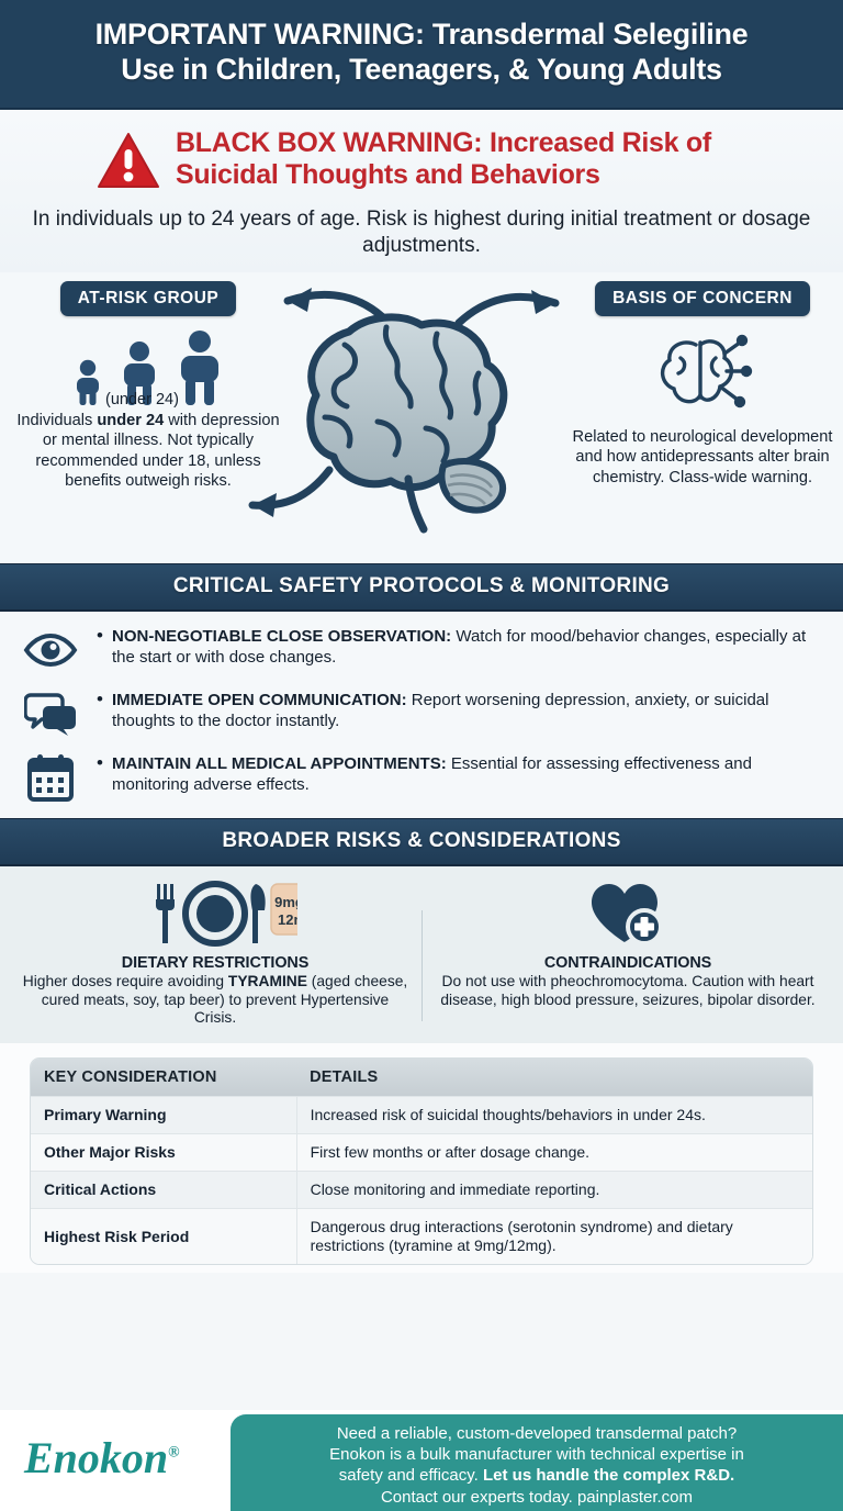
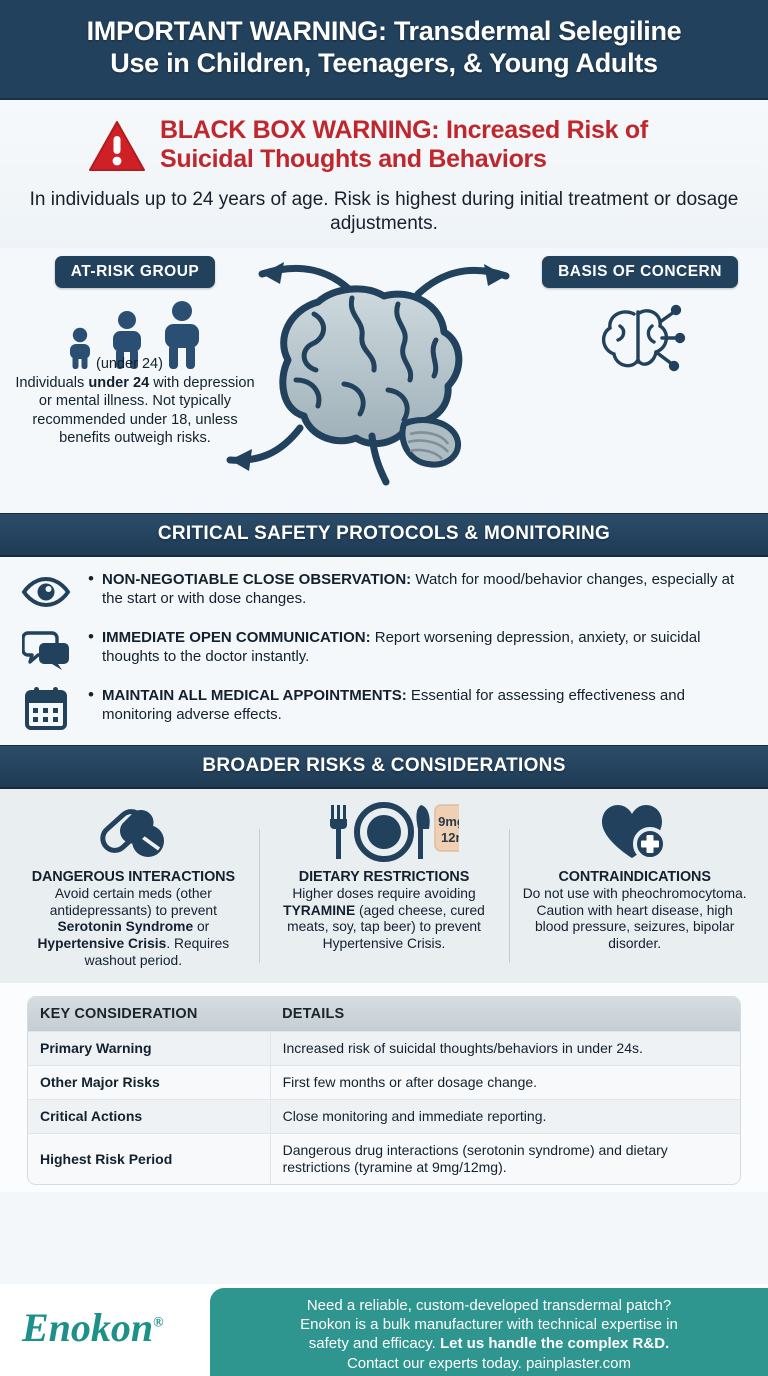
  IMPORTANT WARNING: Transdermal Selegiline
  Use in Children, Teenagers, & Young Adults
  BLACK BOX WARNING: Increased Risk of Suicidal Thoughts and Behaviors
  In individuals up to 24 years of age. Risk is highest during initial treatment or dosage adjustments.
  AT-RISK GROUP
  (under 24)
  Individuals under 24 with depression or mental illness. Not typically recommended under 18, unless benefits outweigh risks.
  BASIS OF CONCERN
- Related to neurological development and how antidepressants alter brain chemistry. Class-wide warning.
  CRITICAL SAFETY PROTOCOLS & MONITORING
  NON-NEGOTIABLE CLOSE OBSERVATION: Watch for mood/behavior changes, especially at the start or with dose changes.
  IMMEDIATE OPEN COMMUNICATION: Report worsening depression, anxiety, or suicidal thoughts to the doctor instantly.
  MAINTAIN ALL MEDICAL APPOINTMENTS: Essential for assessing effectiveness and monitoring adverse effects.
  BROADER RISKS & CONSIDERATIONS
+ DANGEROUS INTERACTIONS
+ Avoid certain meds (other antidepressants) to prevent Serotonin Syndrome or Hypertensive Crisis. Requires washout period.
  DIETARY RESTRICTIONS
  Higher doses require avoiding TYRAMINE (aged cheese, cured meats, soy, tap beer) to prevent Hypertensive Crisis.
  CONTRAINDICATIONS
  Do not use with pheochromocytoma. Caution with heart disease, high blood pressure, seizures, bipolar disorder.
  KEY CONSIDERATION	DETAILS
  Primary Warning	Increased risk of suicidal thoughts/behaviors in under 24s.
  Other Major Risks	First few months or after dosage change.
  Critical Actions	Close monitoring and immediate reporting.
  Highest Risk Period	Dangerous drug interactions (serotonin syndrome) and dietary restrictions (tyramine at 9mg/12mg).
  Enokon®
  Need a reliable, custom-developed transdermal patch?
  Enokon is a bulk manufacturer with technical expertise in
  safety and efficacy. Let us handle the complex R&D.
  Contact our experts today. painplaster.com
